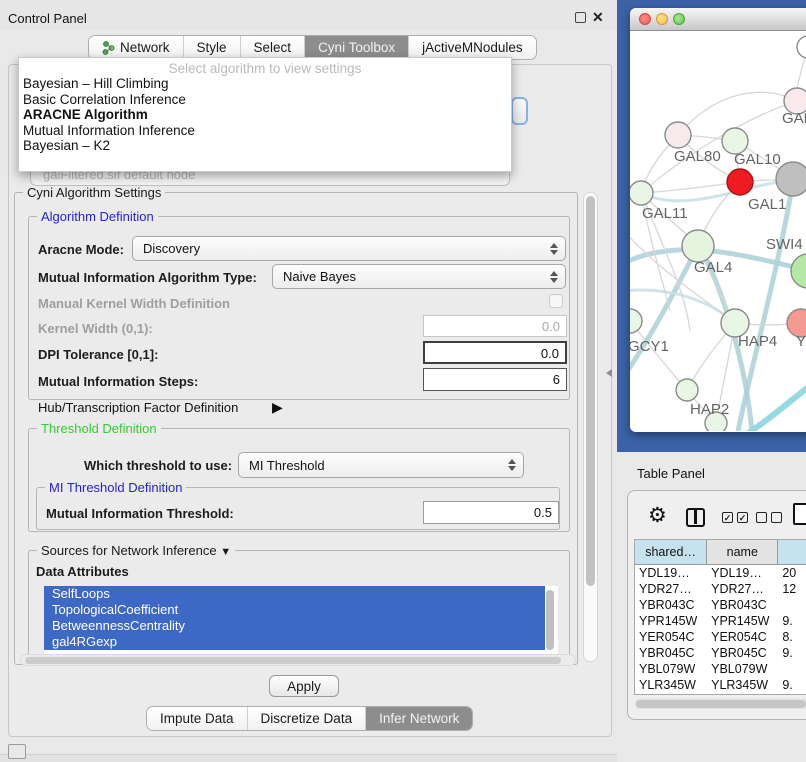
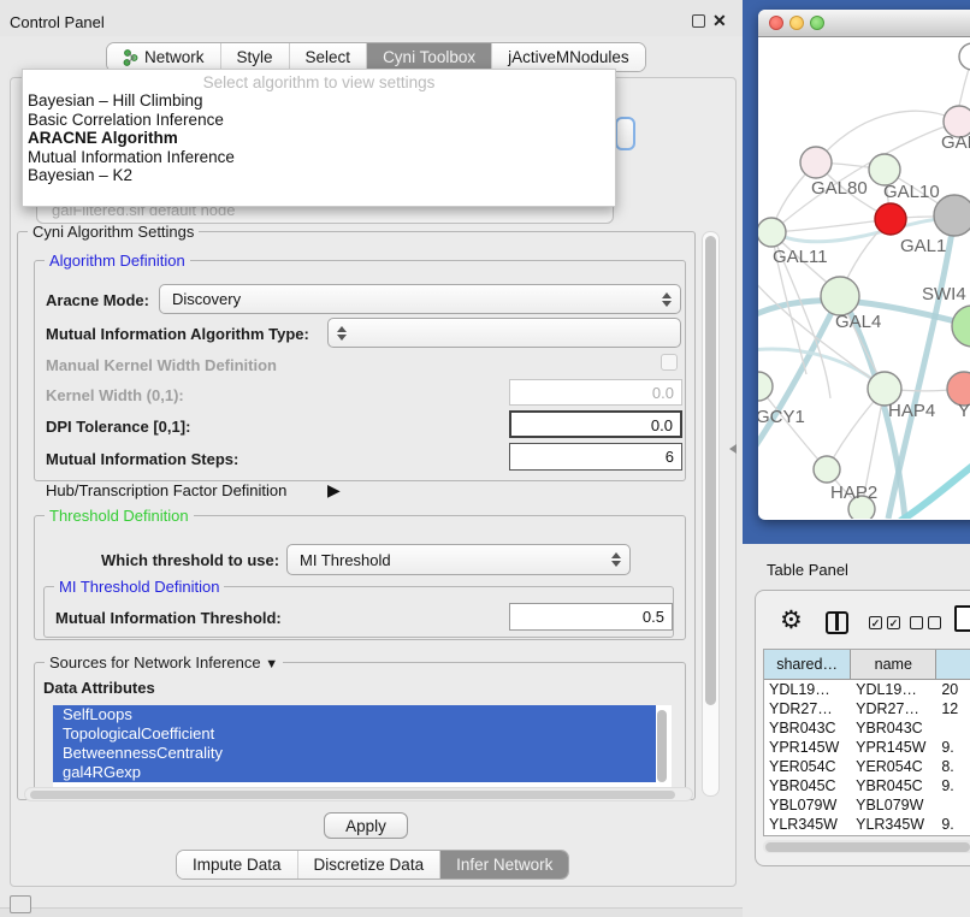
  Control Panel
  ✕
  Network
  Style
  Select
  Cyni Toolbox
  jActiveMNodules
  galFiltered.sif default node
  Select algorithm to view settings
  Bayesian – Hill Climbing
  Basic Correlation Inference
  ARACNE Algorithm
  Mutual Information Inference
  Bayesian – K2
  Cyni Algorithm Settings
  Algorithm Definition
  Aracne Mode:
  Discovery
  Mutual Information Algorithm Type:
- Naive Bayes
  Manual Kernel Width Definition
  Kernel Width (0,1):
  0.0
  DPI Tolerance [0,1]:
  0.0
  Mutual Information Steps:
  6
  Hub/Transcription Factor Definition
  ▶
  Threshold Definition
  Which threshold to use:
  MI Threshold
  MI Threshold Definition
  Mutual Information Threshold:
  0.5
  Sources for Network Inference ▼
  Data Attributes
  SelfLoops
  TopologicalCoefficient
  BetweennessCentrality
  gal4RGexp
  Apply
  Impute Data
  Discretize Data
  Infer Network
  GAL80
  GAL10
  GAL1
  GAL11
  SWI4
  GAL4
  GCY1
  HAP4
  Y
  HAP2
  Table Panel
  ⚙
  ✓
  ✓
  shared…
  name
  YDL19…
  YDL19…
  20
  YDR27…
  YDR27…
  12
  YBR043C
  YBR043C
  YPR145W
  YPR145W
  9.
  YER054C
  YER054C
  8.
  YBR045C
  YBR045C
  9.
  YBL079W
  YBL079W
  YLR345W
  YLR345W
  9.
